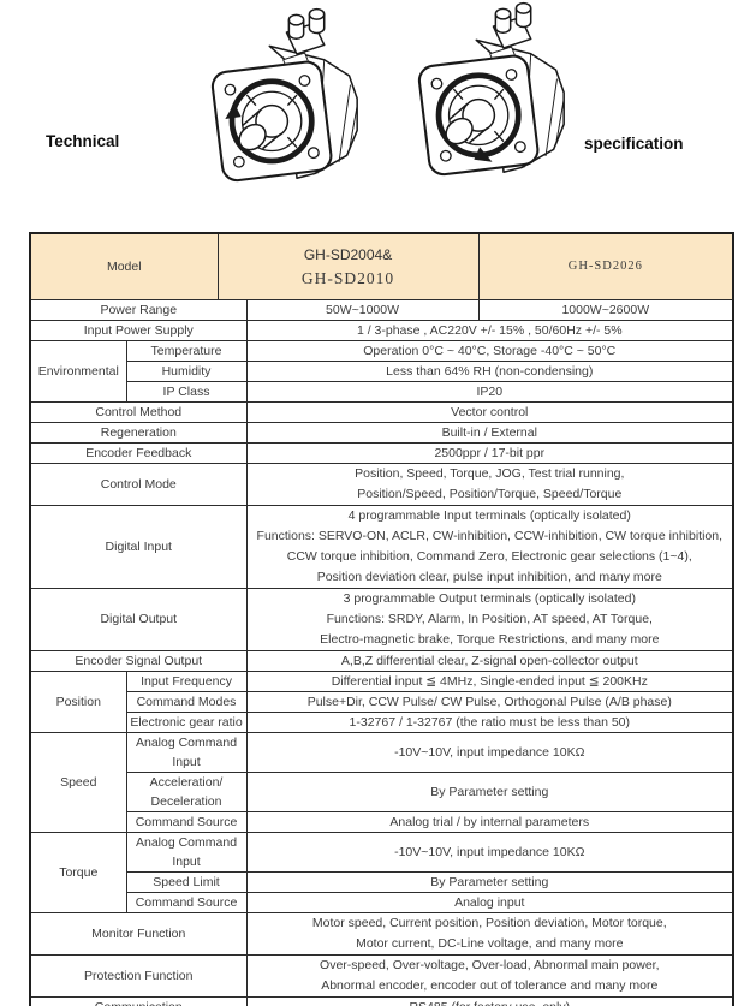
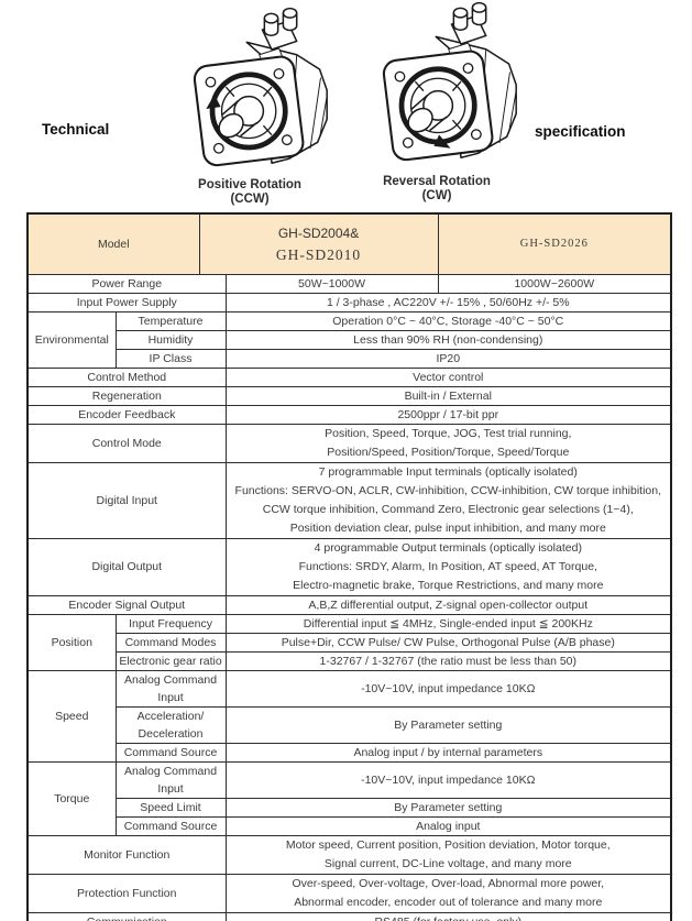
  Technical
  specification
+ Positive Rotation
+ (CCW)
+ Reversal Rotation
+ (CW)
  Model	GH-SD2004& GH-SD2010	GH-SD2026
  Power Range	50W~1000W	1000W~2600W
  Input Power Supply	1 / 3-phase , AC220V +/- 15% , 50/60Hz +/- 5%
  Environmental	Temperature	Operation 0°C ~ 40°C, Storage -40°C ~ 50°C
- Humidity	Less than 64% RH (non-condensing)
+ Humidity	Less than 90% RH (non-condensing)
  IP Class	IP20
  Control Method	Vector control
  Regeneration	Built-in / External
  Encoder Feedback	2500ppr / 17-bit ppr
  Control Mode	Position, Speed, Torque, JOG, Test trial running, Position/Speed, Position/Torque, Speed/Torque
- Digital Input	4 programmable Input terminals (optically isolated) Functions: SERVO-ON, ACLR, CW-inhibition, CCW-inhibition, CW torque inhibition, CCW torque inhibition, Command Zero, Electronic gear selections (1~4), Position deviation clear, pulse input inhibition, and many more
+ Digital Input	7 programmable Input terminals (optically isolated) Functions: SERVO-ON, ACLR, CW-inhibition, CCW-inhibition, CW torque inhibition, CCW torque inhibition, Command Zero, Electronic gear selections (1~4), Position deviation clear, pulse input inhibition, and many more
- Digital Output	3 programmable Output terminals (optically isolated) Functions: SRDY, Alarm, In Position, AT speed, AT Torque, Electro-magnetic brake, Torque Restrictions, and many more
+ Digital Output	4 programmable Output terminals (optically isolated) Functions: SRDY, Alarm, In Position, AT speed, AT Torque, Electro-magnetic brake, Torque Restrictions, and many more
- Encoder Signal Output	A,B,Z differential clear, Z-signal open-collector output
+ Encoder Signal Output	A,B,Z differential output, Z-signal open-collector output
  Position	Input Frequency	Differential input ≦ 4MHz, Single-ended input ≦ 200KHz
  Command Modes	Pulse+Dir, CCW Pulse/ CW Pulse, Orthogonal Pulse (A/B phase)
  Electronic gear ratio	1-32767 / 1-32767 (the ratio must be less than 50)
  Speed	Analog Command Input	-10V~10V, input impedance 10KΩ
  Acceleration/ Deceleration	By Parameter setting
- Command Source	Analog trial / by internal parameters
+ Command Source	Analog input / by internal parameters
  Torque	Analog Command Input	-10V~10V, input impedance 10KΩ
  Speed Limit	By Parameter setting
  Command Source	Analog input
- Monitor Function	Motor speed, Current position, Position deviation, Motor torque, Motor current, DC-Line voltage, and many more
+ Monitor Function	Motor speed, Current position, Position deviation, Motor torque, Signal current, DC-Line voltage, and many more
- Protection Function	Over-speed, Over-voltage, Over-load, Abnormal main power, Abnormal encoder, encoder out of tolerance and many more
+ Protection Function	Over-speed, Over-voltage, Over-load, Abnormal more power, Abnormal encoder, encoder out of tolerance and many more
